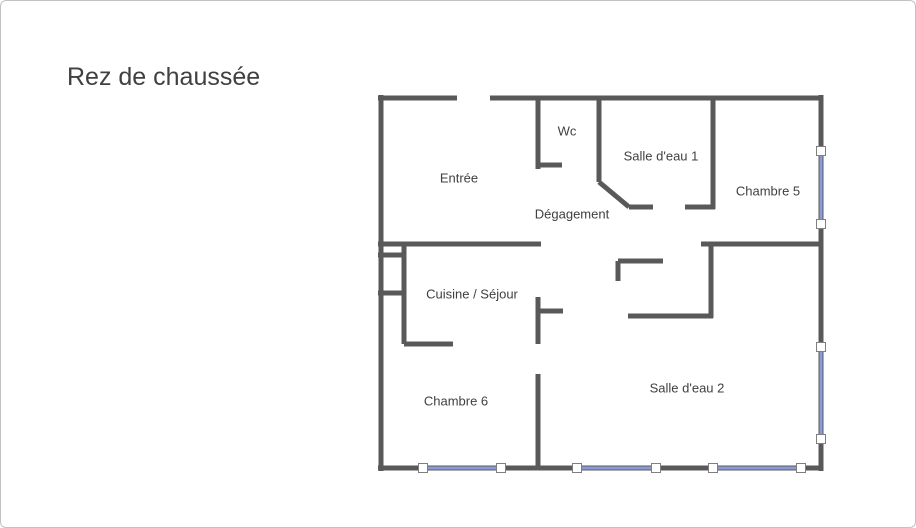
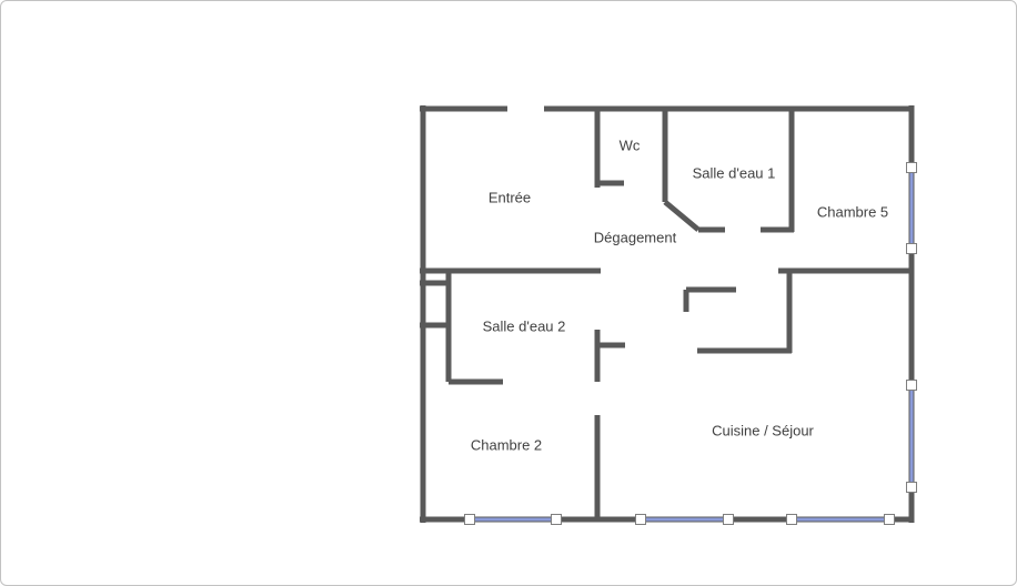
- Rez de chaussée
  Entrée
  Wc
  Salle d'eau 1
  Chambre 5
  Dégagement
- Cuisine / Séjour
+ Salle d'eau 2
- Chambre 6
+ Chambre 2
- Salle d'eau 2
+ Cuisine / Séjour
